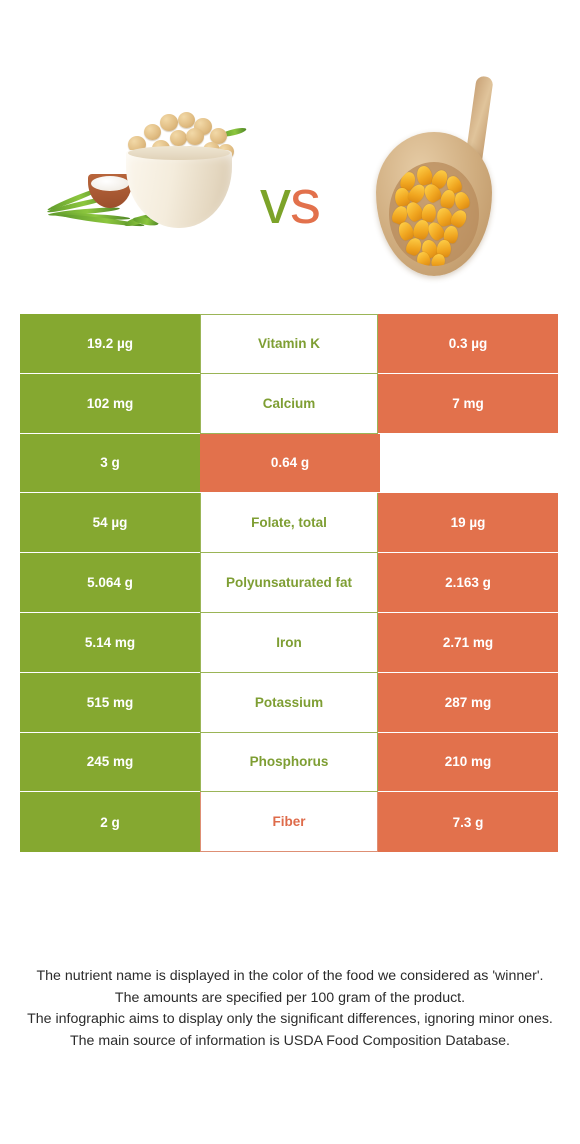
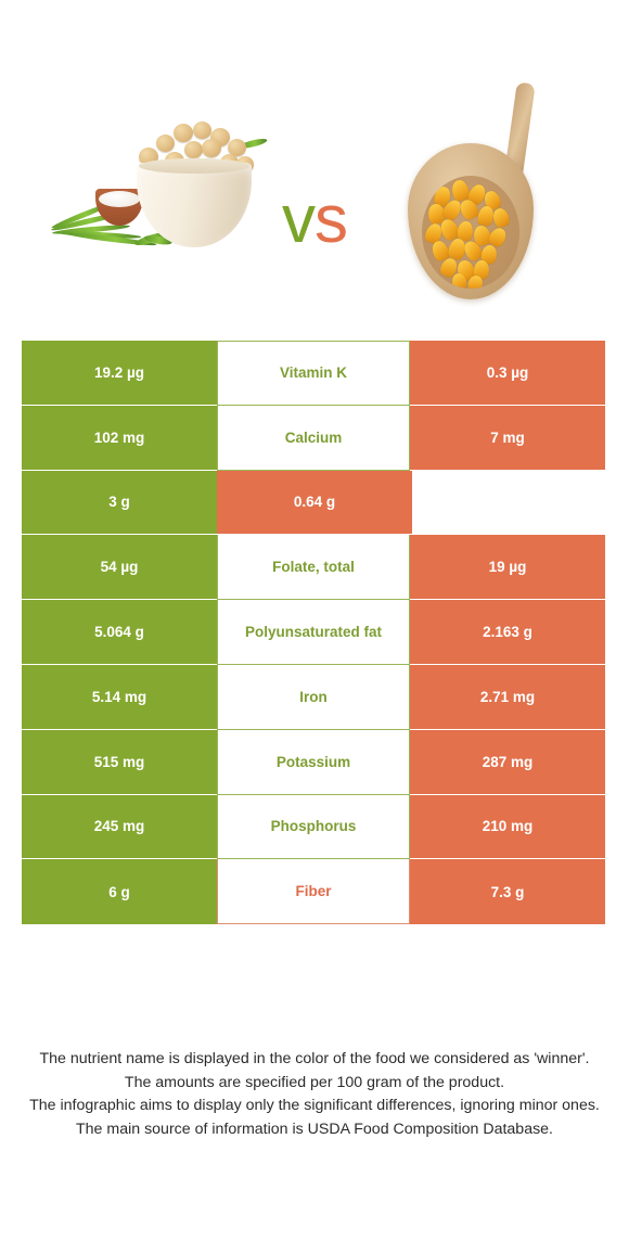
  vs
  19.2 µg
  Vitamin K
  0.3 µg
  102 mg
  Calcium
  7 mg
  3 g
  0.64 g
  54 µg
  Folate, total
  19 µg
  5.064 g
  Polyunsaturated fat
  2.163 g
  5.14 mg
  Iron
  2.71 mg
  515 mg
  Potassium
  287 mg
  245 mg
  Phosphorus
  210 mg
- 2 g
+ 6 g
  Fiber
  7.3 g
  The nutrient name is displayed in the color of the food we considered as 'winner'.
  The amounts are specified per 100 gram of the product.
  The infographic aims to display only the significant differences, ignoring minor ones.
  The main source of information is USDA Food Composition Database.
